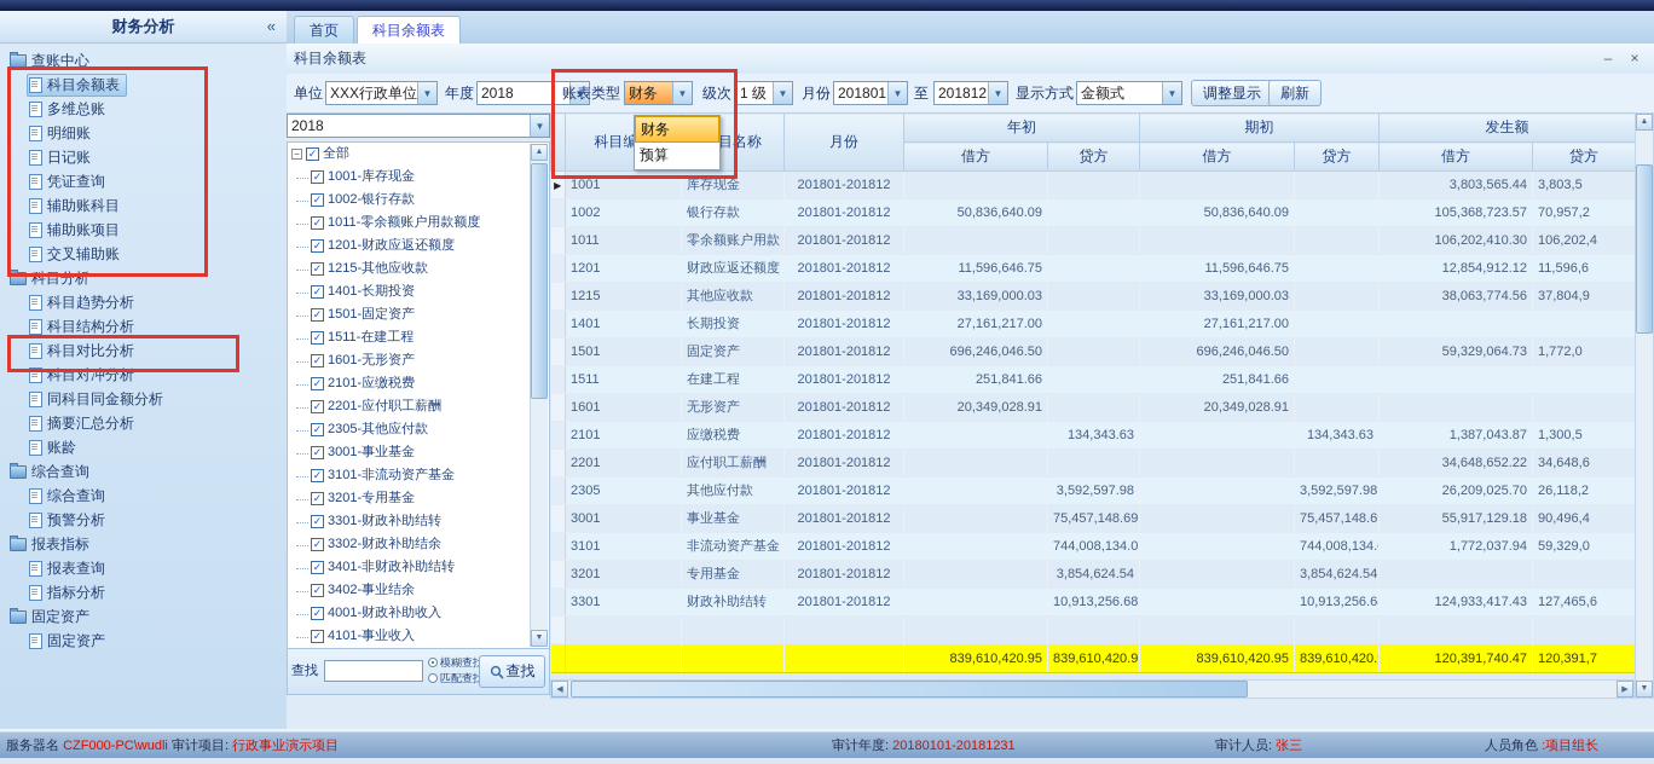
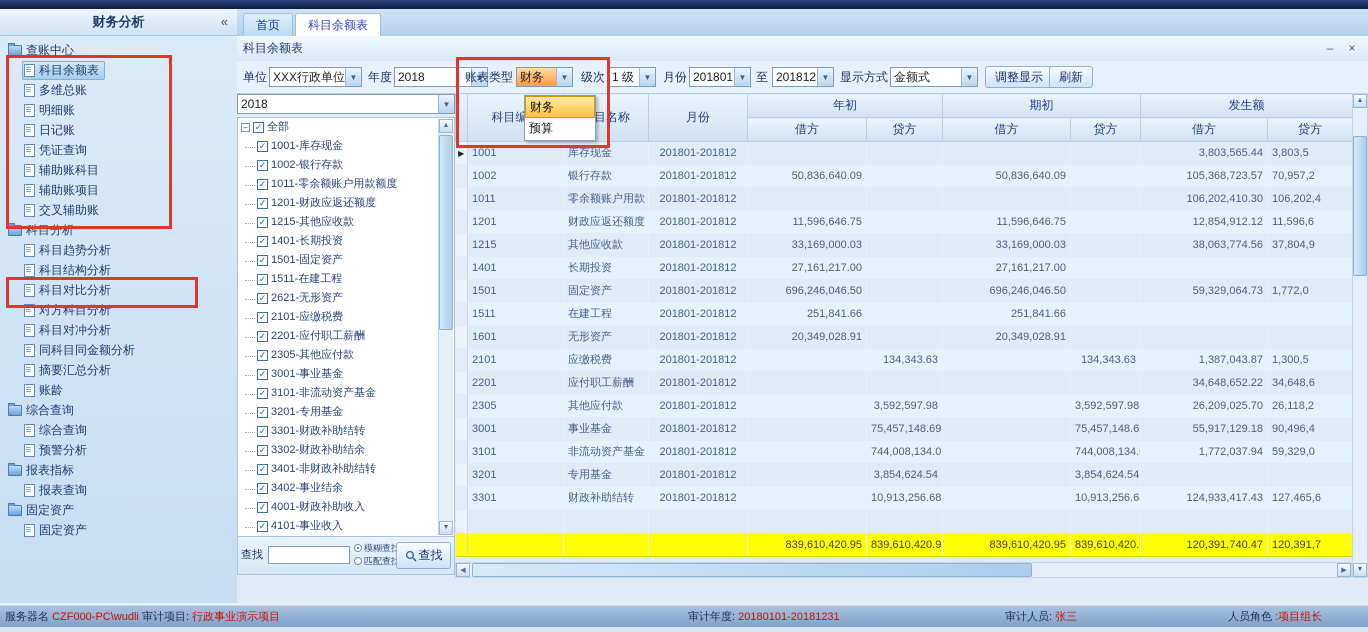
  财务分析
  «
  查账中心
  科目余额表
  多维总账
  明细账
  日记账
  凭证查询
  辅助账科目
  辅助账项目
  交叉辅助账
  科目分析
  科目趋势分析
  科目结构分析
  科目对比分析
+ 对方科目分析
  科目对冲分析
  同科目同金额分析
  摘要汇总分析
  账龄
  综合查询
  综合查询
  预警分析
  报表指标
  报表查询
- 指标分析
  固定资产
  固定资产
  首页
  科目余额表
  科目余额表
  –
  ×
  单位
  XXX行政单位
  ▼
  年度
  2018
  ▼
  账表类型
  财务
  ▼
  级次
  1 级
  ▼
  月份
  201801
  ▼
  至
  201812
  ▼
  显示方式
  金额式
  ▼
  调整显示
  刷新
  2018
  ▼
  −
  ✓
  全部
  ✓
  1001-库存现金
  ✓
  1002-银行存款
  ✓
  1011-零余额账户用款额度
  ✓
  1201-财政应返还额度
  ✓
  1215-其他应收款
  ✓
  1401-长期投资
  ✓
  1501-固定资产
  ✓
  1511-在建工程
  ✓
- 1601-无形资产
+ 2621-无形资产
  ✓
  2101-应缴税费
  ✓
  2201-应付职工薪酬
  ✓
  2305-其他应付款
  ✓
  3001-事业基金
  ✓
  3101-非流动资产基金
  ✓
  3201-专用基金
  ✓
  3301-财政补助结转
  ✓
  3302-财政补助结余
  ✓
  3401-非财政补助结转
  ✓
  3402-事业结余
  ✓
  4001-财政补助收入
  ✓
  4101-事业收入
  查找
  模糊查
  匹配查
  查找
  	科目编	目名称	月份	年初	期初	发生额
  借方	贷方	借方	贷方	借方	贷方
  ▶	1001	库存现金	201801-201812					3,803,565.44	3,803,5
  	1002	银行存款	201801-201812	50,836,640.09		50,836,640.09		105,368,723.57	70,957,2
  	1011	零余额账户用款	201801-201812					106,202,410.30	106,202,4
  	1201	财政应返还额度	201801-201812	11,596,646.75		11,596,646.75		12,854,912.12	11,596,6
  	1215	其他应收款	201801-201812	33,169,000.03		33,169,000.03		38,063,774.56	37,804,9
  	1401	长期投资	201801-201812	27,161,217.00		27,161,217.00
  	1501	固定资产	201801-201812	696,246,046.50		696,246,046.50		59,329,064.73	1,772,0
  	1511	在建工程	201801-201812	251,841.66		251,841.66
  	1601	无形资产	201801-201812	20,349,028.91		20,349,028.91
  	2101	应缴税费	201801-201812		134,343.63		134,343.63	1,387,043.87	1,300,5
  	2201	应付职工薪酬	201801-201812					34,648,652.22	34,648,6
  	2305	其他应付款	201801-201812		3,592,597.98		3,592,597.98	26,209,025.70	26,118,2
  	3001	事业基金	201801-201812		75,457,148.69		75,457,148.6	55,917,129.18	90,496,4
  	3101	非流动资产基金	201801-201812		744,008,134.0		744,008,134.	1,772,037.94	59,329,0
  	3201	专用基金	201801-201812		3,854,624.54		3,854,624.54
  	3301	财政补助结转	201801-201812		10,913,256.68		10,913,256.6	124,933,417.43	127,465,6
  				839,610,420.95	839,610,420.9	839,610,420.95	839,610,420.	120,391,740.47	120,391,7
  财务
  预算
  服务器名 CZF000-PC\wudli 审计项目: 行政事业演示项目
  审计年度: 20180101-20181231
  审计人员: 张三
  人员角色 :项目组长
